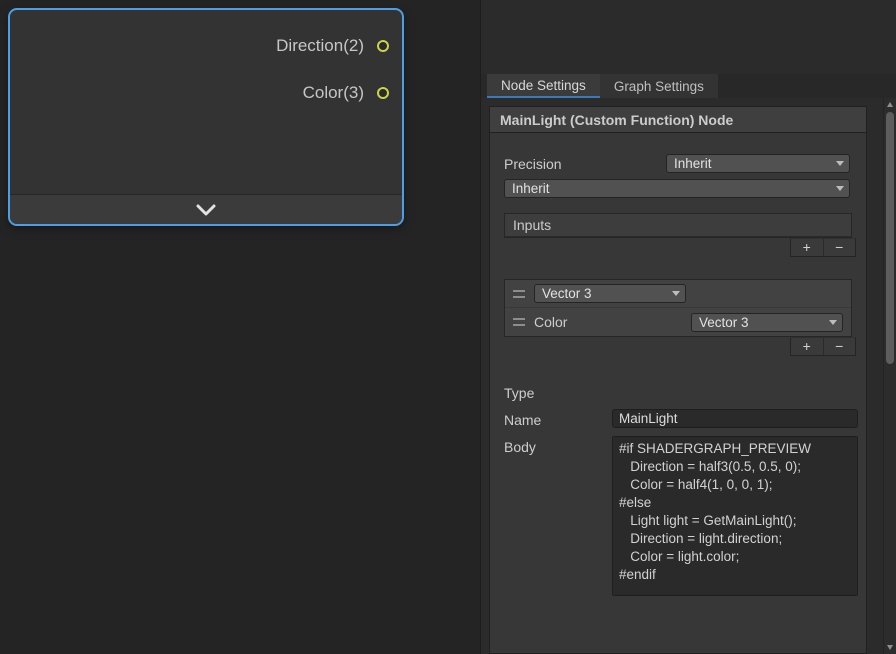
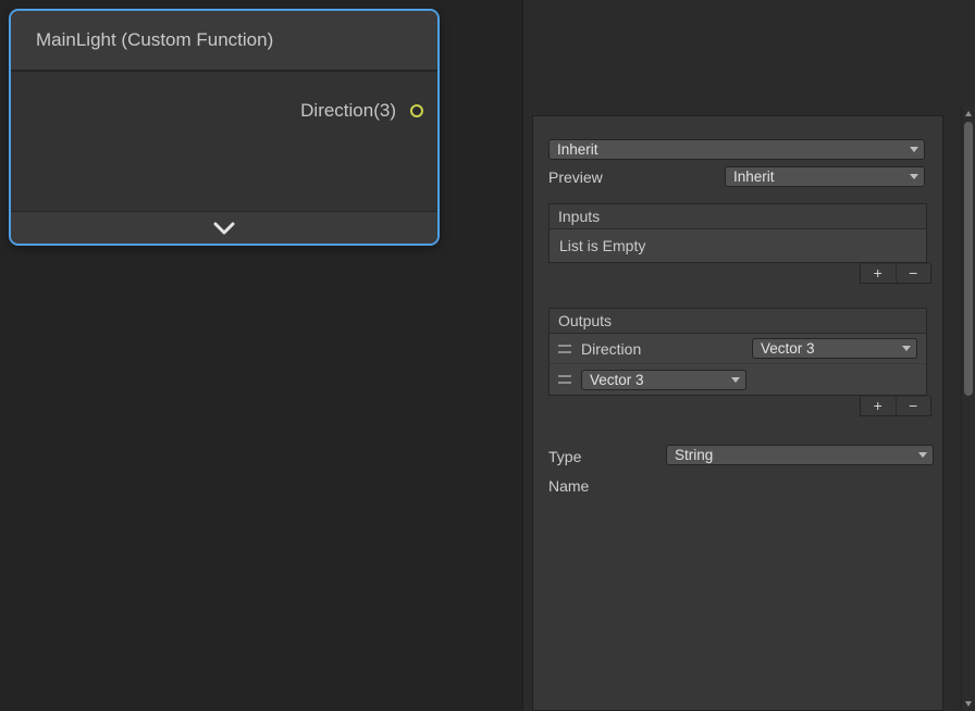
+ MainLight (Custom Function)
- Direction(2)
+ Direction(3)
- Color(3)
- Node Settings
- Graph Settings
- MainLight (Custom Function) Node
- Precision
  Inherit
+ Preview
  Inherit
  Inputs
+ List is Empty
  +
  −
+ Outputs
+ Direction
  Vector 3
- Color
  Vector 3
  +
  −
  Type
+ String
  Name
- MainLight
- Body
- #if SHADERGRAPH_PREVIEW
- Direction = half3(0.5, 0.5, 0);
- Color = half4(1, 0, 0, 1);
- #else
- Light light = GetMainLight();
- Direction = light.direction;
- Color = light.color;
- #endif
